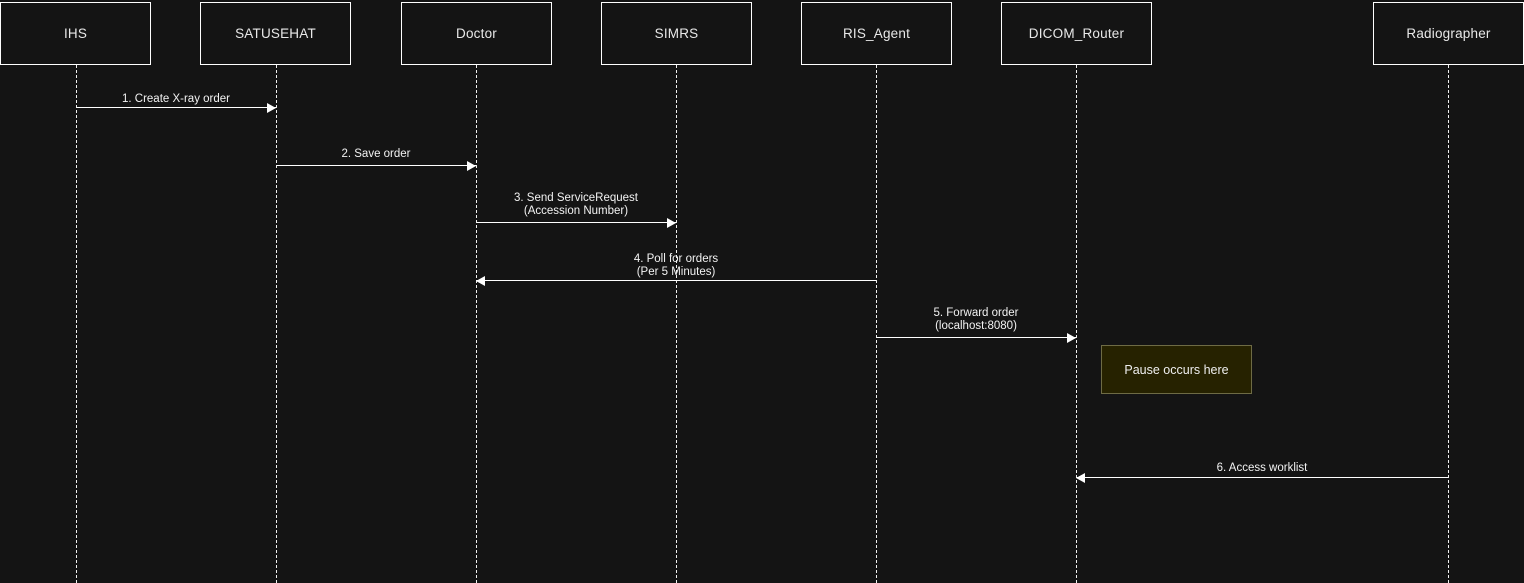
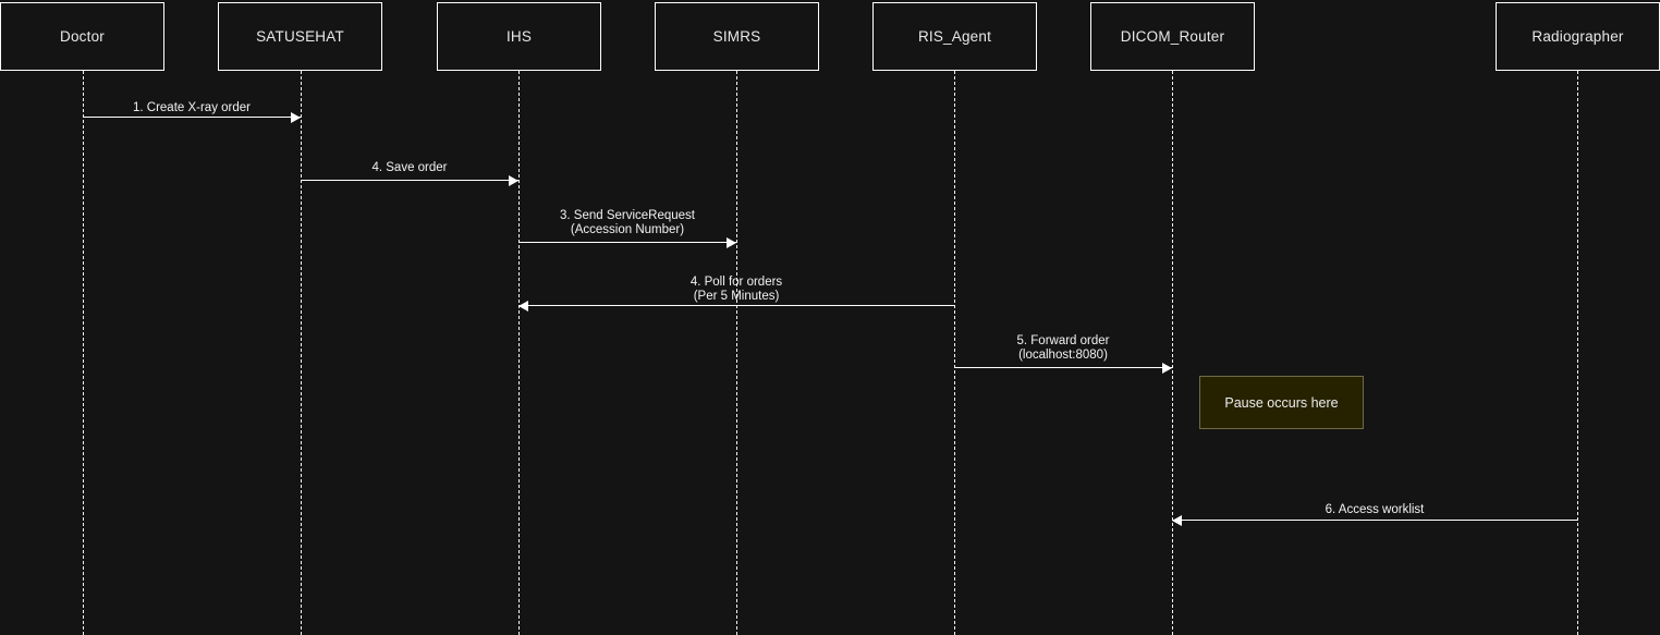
- IHS
+ Doctor
  SATUSEHAT
- Doctor
+ IHS
  SIMRS
  RIS_Agent
  DICOM_Router
  Radiographer
  1. Create X-ray order
- 2. Save order
+ 4. Save order
  3. Send ServiceRequest
  (Accession Number)
  4. Poll for orders
  (Per 5 Minutes)
  5. Forward order
  (localhost:8080)
  6. Access worklist
  Pause occurs here
